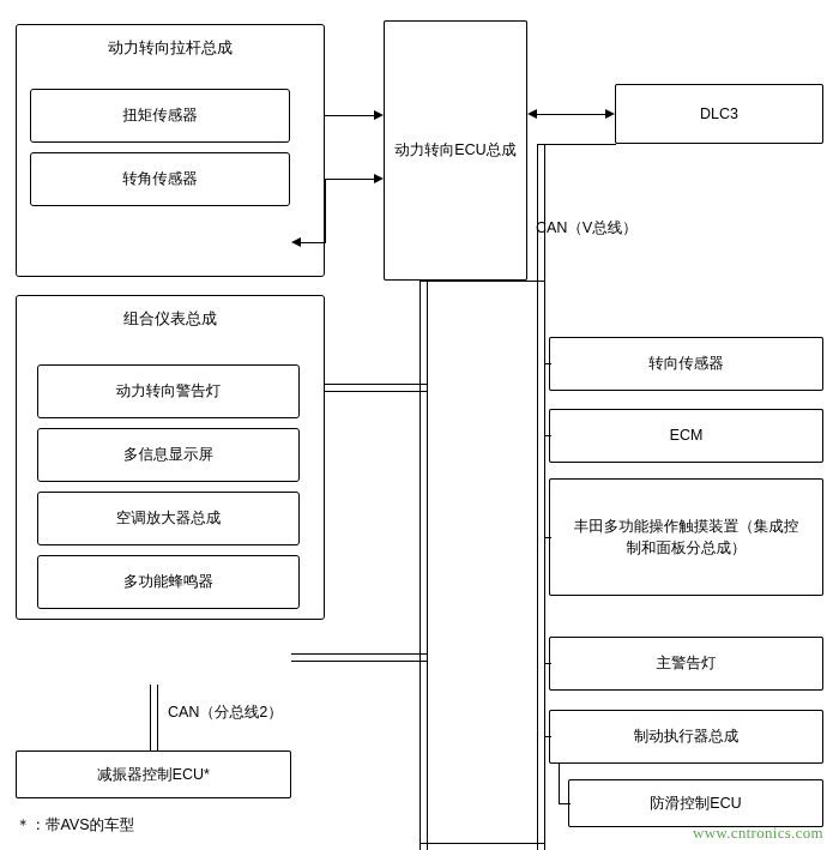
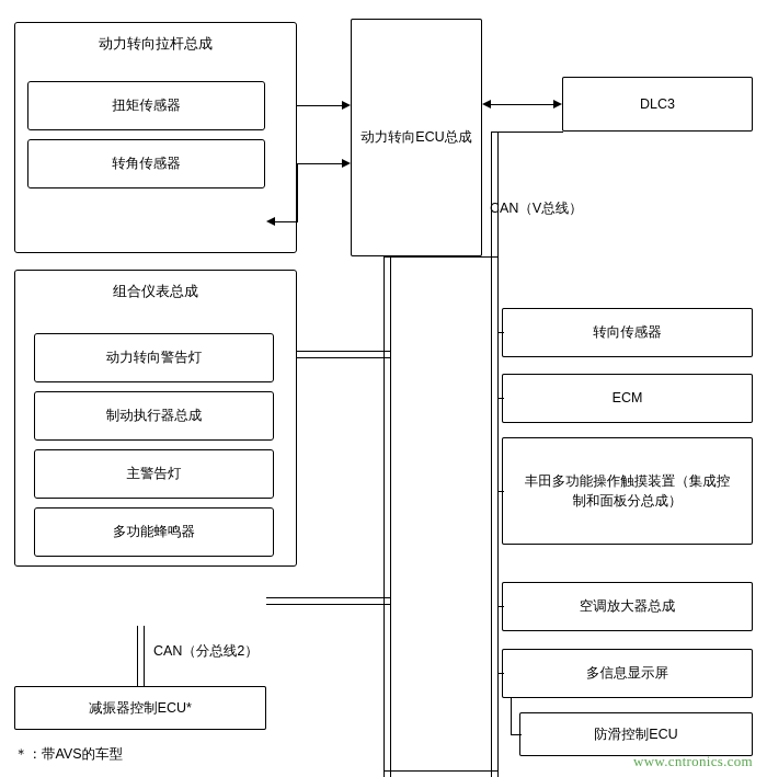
  动力转向拉杆总成
  扭矩传感器
  转角传感器
  动力转向ECU总成
  DLC3
  CAN（V总线）
  组合仪表总成
  动力转向警告灯
- 多信息显示屏
+ 制动执行器总成
- 空调放大器总成
+ 主警告灯
  多功能蜂鸣器
  CAN（分总线2）
  减振器控制ECU*
  ＊：带AVS的车型
  转向传感器
  ECM
  丰田多功能操作触摸装置（集成控制和面板分总成）
- 主警告灯
+ 空调放大器总成
- 制动执行器总成
+ 多信息显示屏
  防滑控制ECU
  www.cntronics.com
